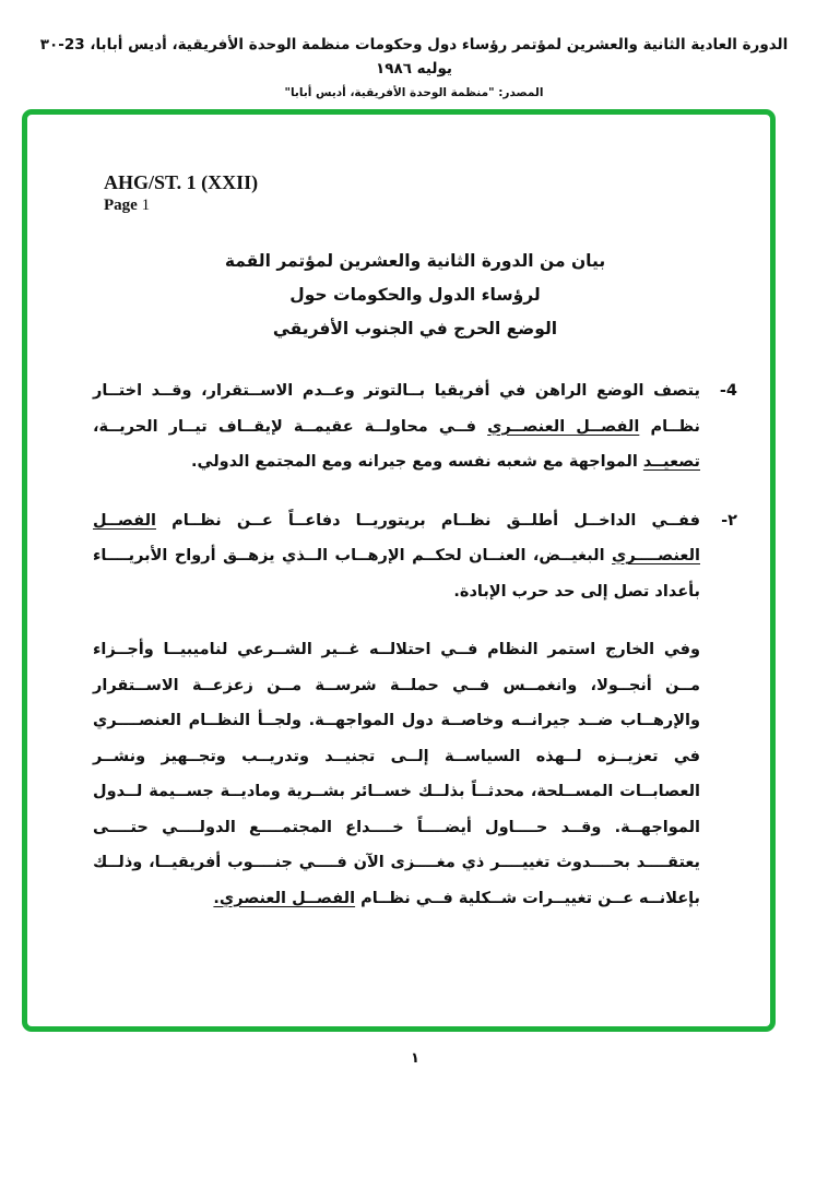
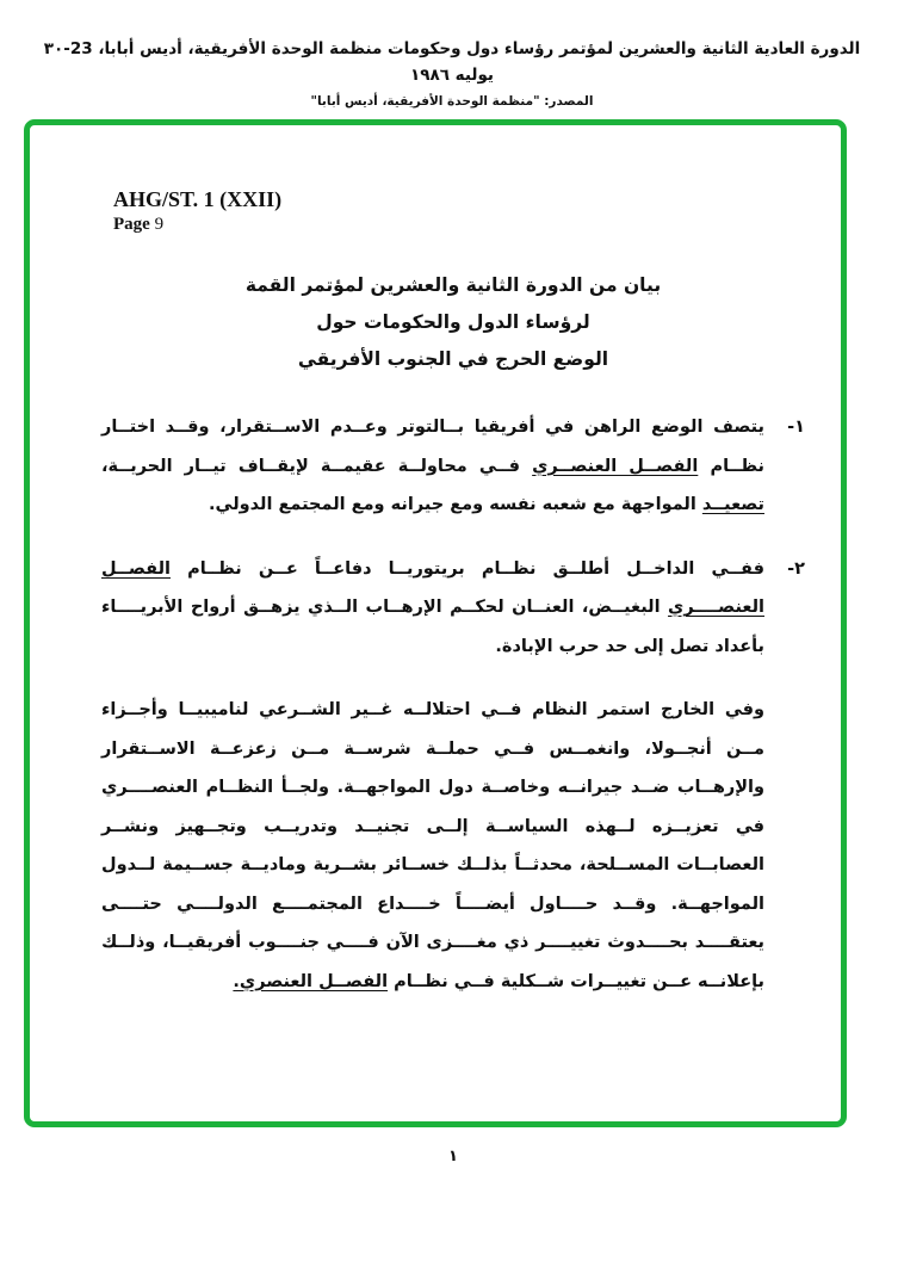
  الدورة العادية الثانية والعشرين لمؤتمر رؤساء دول وحكومات منظمة الوحدة الأفريقية، أديس أبابا، 23-٣٠ يوليه ١٩٨٦
  المصدر: "منظمة الوحدة الأفريقية، أديس أبابا"
  AHG/ST. 1 (XXII)
- Page 1
+ Page 9
  بيان من الدورة الثانية والعشرين لمؤتمر القمة
  لرؤساء الدول والحكومات حول
  الوضع الحرج في الجنوب الأفريقي
- 4-
+ ١-
  يتصف الوضع الراهن في أفريقيا بــالتوتر وعــدم الاســتقرار، وقــد اختــار نظــام الفصــل العنصــري فــي محاولــة عقيمــة لإيقــاف تيــار الحريــة، تصعيــد المواجهة مع شعبه نفسه ومع جيرانه ومع المجتمع الدولي.
  ٢-
  ففــي الداخــل أطلــق نظــام بريتوريــا دفاعــاً عــن نظــام الفصــل العنصــــري البغيــض، العنــان لحكــم الإرهــاب الــذي يزهــق أرواح الأبريــــاء بأعداد تصل إلى حد حرب الإبادة.
  وفي الخارج استمر النظام فــي احتلالــه غــير الشــرعي لناميبيــا وأجــزاء مــن أنجــولا، وانغمــس فــي حملــة شرســة مــن زعزعــة الاســتقرار والإرهــاب ضــد جيرانــه وخاصــة دول المواجهــة. ولجــأ النظــام العنصــــري في تعزيــزه لــهذه السياســة إلــى تجنيــد وتدريــب وتجــهيز ونشــر العصابــات المســلحة، محدثــاً بذلــك خســائر بشــرية وماديــة جســيمة لــدول المواجهــة. وقــد حــــاول أيضــــاً خــــداع المجتمــــع الدولــــي حتــــى يعتقــــد بحــــدوث تغييــــر ذي مغــــزى الآن فــــي جنــــوب أفريقيــا، وذلــك بإعلانــه عــن تغييــرات شــكلية فــي نظــام الفصــل العنصري.
  ١
